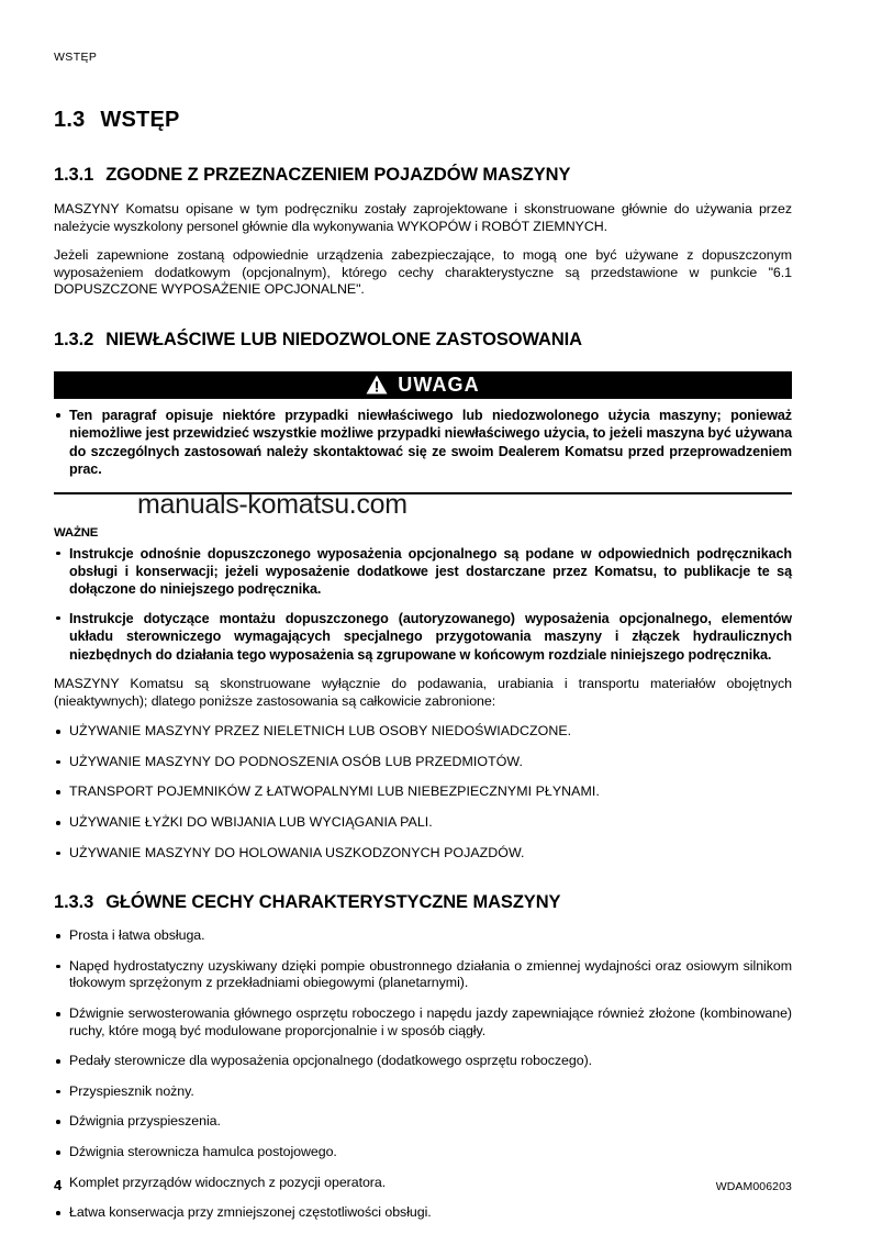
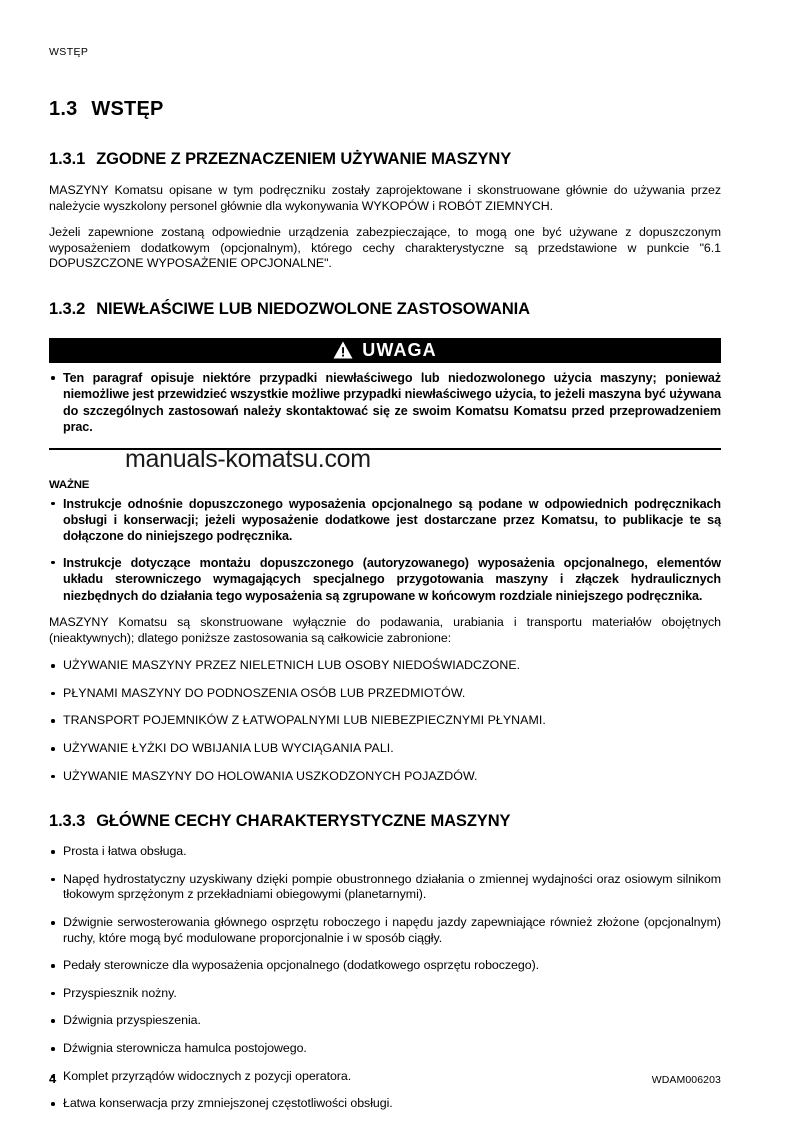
  WSTĘP
  1.3 WSTĘP
- 1.3.1 ZGODNE Z PRZEZNACZENIEM POJAZDÓW MASZYNY
+ 1.3.1 ZGODNE Z PRZEZNACZENIEM UŻYWANIE MASZYNY
  MASZYNY Komatsu opisane w tym podręczniku zostały zaprojektowane i skonstruowane głównie do używania przez należycie wyszkolony personel głównie dla wykonywania WYKOPÓW i ROBÓT ZIEMNYCH.
  Jeżeli zapewnione zostaną odpowiednie urządzenia zabezpieczające, to mogą one być używane z dopuszczonym wyposażeniem dodatkowym (opcjonalnym), którego cechy charakterystyczne są przedstawione w punkcie "6.1 DOPUSZCZONE WYPOSAŻENIE OPCJONALNE".
  1.3.2 NIEWŁAŚCIWE LUB NIEDOZWOLONE ZASTOSOWANIA
  UWAGA
- Ten paragraf opisuje niektóre przypadki niewłaściwego lub niedozwolonego użycia maszyny; ponieważ niemożliwe jest przewidzieć wszystkie możliwe przypadki niewłaściwego użycia, to jeżeli maszyna być używana do szczególnych zastosowań należy skontaktować się ze swoim Dealerem Komatsu przed przeprowadzeniem prac.
+ Ten paragraf opisuje niektóre przypadki niewłaściwego lub niedozwolonego użycia maszyny; ponieważ niemożliwe jest przewidzieć wszystkie możliwe przypadki niewłaściwego użycia, to jeżeli maszyna być używana do szczególnych zastosowań należy skontaktować się ze swoim Komatsu Komatsu przed przeprowadzeniem prac.
  manuals-komatsu.com
  WAŻNE
  Instrukcje odnośnie dopuszczonego wyposażenia opcjonalnego są podane w odpowiednich podręcznikach obsługi i konserwacji; jeżeli wyposażenie dodatkowe jest dostarczane przez Komatsu, to publikacje te są dołączone do niniejszego podręcznika.
  Instrukcje dotyczące montażu dopuszczonego (autoryzowanego) wyposażenia opcjonalnego, elementów układu sterowniczego wymagających specjalnego przygotowania maszyny i złączek hydraulicznych niezbędnych do działania tego wyposażenia są zgrupowane w końcowym rozdziale niniejszego podręcznika.
  MASZYNY Komatsu są skonstruowane wyłącznie do podawania, urabiania i transportu materiałów obojętnych (nieaktywnych); dlatego poniższe zastosowania są całkowicie zabronione:
  UŻYWANIE MASZYNY PRZEZ NIELETNICH LUB OSOBY NIEDOŚWIADCZONE.
- UŻYWANIE MASZYNY DO PODNOSZENIA OSÓB LUB PRZEDMIOTÓW.
+ PŁYNAMI MASZYNY DO PODNOSZENIA OSÓB LUB PRZEDMIOTÓW.
  TRANSPORT POJEMNIKÓW Z ŁATWOPALNYMI LUB NIEBEZPIECZNYMI PŁYNAMI.
  UŻYWANIE ŁYŻKI DO WBIJANIA LUB WYCIĄGANIA PALI.
  UŻYWANIE MASZYNY DO HOLOWANIA USZKODZONYCH POJAZDÓW.
  1.3.3 GŁÓWNE CECHY CHARAKTERYSTYCZNE MASZYNY
  Prosta i łatwa obsługa.
  Napęd hydrostatyczny uzyskiwany dzięki pompie obustronnego działania o zmiennej wydajności oraz osiowym silnikom tłokowym sprzężonym z przekładniami obiegowymi (planetarnymi).
- Dźwignie serwosterowania głównego osprzętu roboczego i napędu jazdy zapewniające również złożone (kombinowane) ruchy, które mogą być modulowane proporcjonalnie i w sposób ciągły.
+ Dźwignie serwosterowania głównego osprzętu roboczego i napędu jazdy zapewniające również złożone (opcjonalnym) ruchy, które mogą być modulowane proporcjonalnie i w sposób ciągły.
  Pedały sterownicze dla wyposażenia opcjonalnego (dodatkowego osprzętu roboczego).
  Przyspiesznik nożny.
  Dźwignia przyspieszenia.
  Dźwignia sterownicza hamulca postojowego.
  Komplet przyrządów widocznych z pozycji operatora.
  Łatwa konserwacja przy zmniejszonej częstotliwości obsługi.
  4
  WDAM006203
